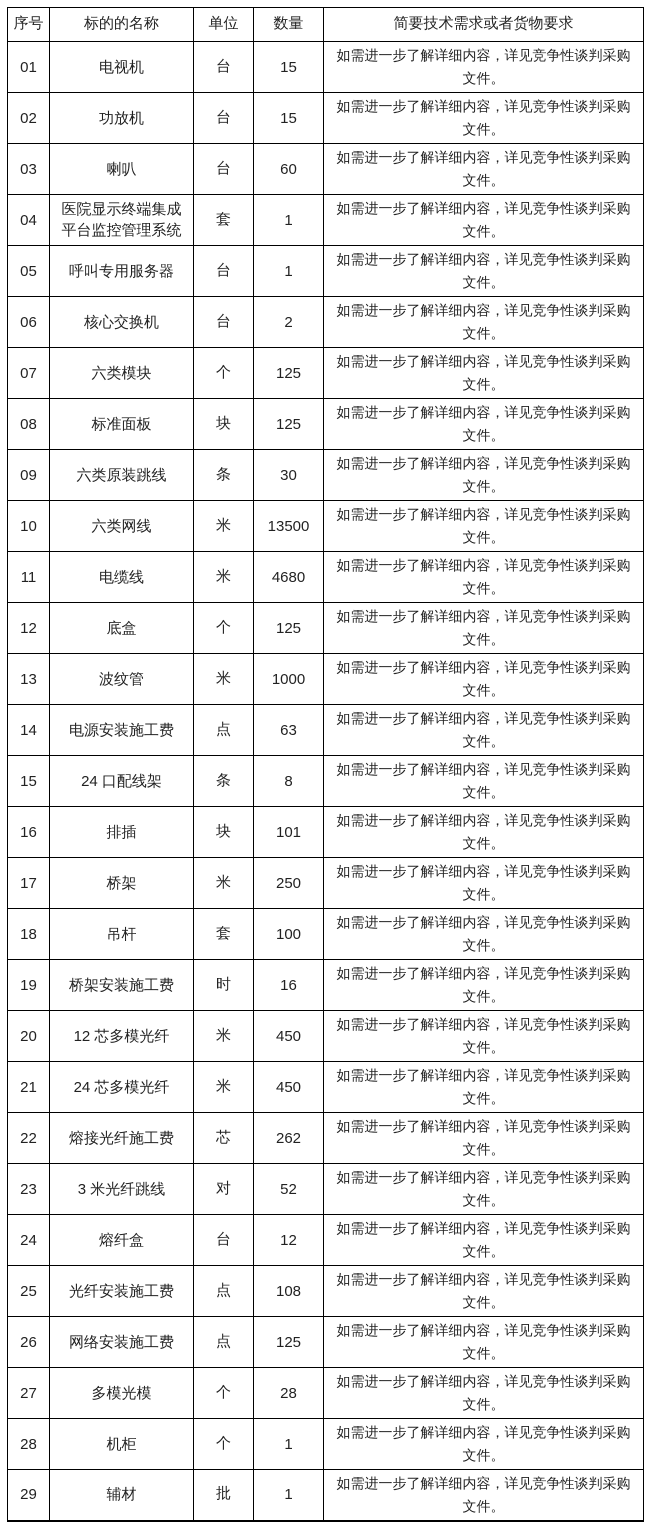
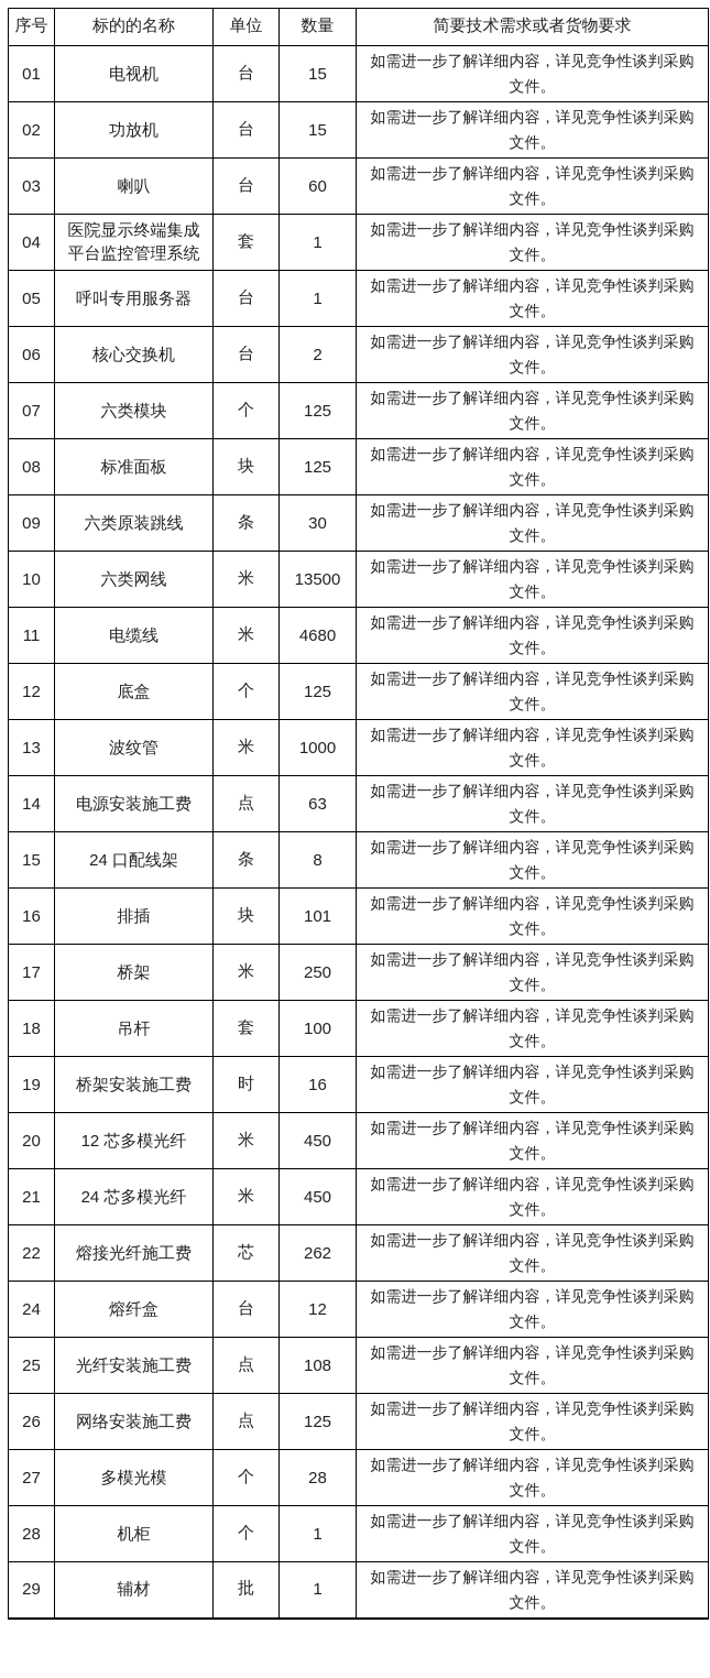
  序号	标的的名称	单位	数量	简要技术需求或者货物要求
  01	电视机	台	15	如需进一步了解详细内容，详见竞争性谈判采购 文件。
  02	功放机	台	15	如需进一步了解详细内容，详见竞争性谈判采购 文件。
  03	喇叭	台	60	如需进一步了解详细内容，详见竞争性谈判采购 文件。
  04	医院显示终端集成平台监控管理系统	套	1	如需进一步了解详细内容，详见竞争性谈判采购 文件。
  05	呼叫专用服务器	台	1	如需进一步了解详细内容，详见竞争性谈判采购 文件。
  06	核心交换机	台	2	如需进一步了解详细内容，详见竞争性谈判采购 文件。
  07	六类模块	个	125	如需进一步了解详细内容，详见竞争性谈判采购 文件。
  08	标准面板	块	125	如需进一步了解详细内容，详见竞争性谈判采购 文件。
  09	六类原装跳线	条	30	如需进一步了解详细内容，详见竞争性谈判采购 文件。
  10	六类网线	米	13500	如需进一步了解详细内容，详见竞争性谈判采购 文件。
  11	电缆线	米	4680	如需进一步了解详细内容，详见竞争性谈判采购 文件。
  12	底盒	个	125	如需进一步了解详细内容，详见竞争性谈判采购 文件。
  13	波纹管	米	1000	如需进一步了解详细内容，详见竞争性谈判采购 文件。
  14	电源安装施工费	点	63	如需进一步了解详细内容，详见竞争性谈判采购 文件。
  15	24 口配线架	条	8	如需进一步了解详细内容，详见竞争性谈判采购 文件。
  16	排插	块	101	如需进一步了解详细内容，详见竞争性谈判采购 文件。
  17	桥架	米	250	如需进一步了解详细内容，详见竞争性谈判采购 文件。
  18	吊杆	套	100	如需进一步了解详细内容，详见竞争性谈判采购 文件。
  19	桥架安装施工费	时	16	如需进一步了解详细内容，详见竞争性谈判采购 文件。
  20	12 芯多模光纤	米	450	如需进一步了解详细内容，详见竞争性谈判采购 文件。
  21	24 芯多模光纤	米	450	如需进一步了解详细内容，详见竞争性谈判采购 文件。
  22	熔接光纤施工费	芯	262	如需进一步了解详细内容，详见竞争性谈判采购 文件。
- 23	3 米光纤跳线	对	52	如需进一步了解详细内容，详见竞争性谈判采购 文件。
  24	熔纤盒	台	12	如需进一步了解详细内容，详见竞争性谈判采购 文件。
  25	光纤安装施工费	点	108	如需进一步了解详细内容，详见竞争性谈判采购 文件。
  26	网络安装施工费	点	125	如需进一步了解详细内容，详见竞争性谈判采购 文件。
  27	多模光模	个	28	如需进一步了解详细内容，详见竞争性谈判采购 文件。
  28	机柜	个	1	如需进一步了解详细内容，详见竞争性谈判采购 文件。
  29	辅材	批	1	如需进一步了解详细内容，详见竞争性谈判采购 文件。
